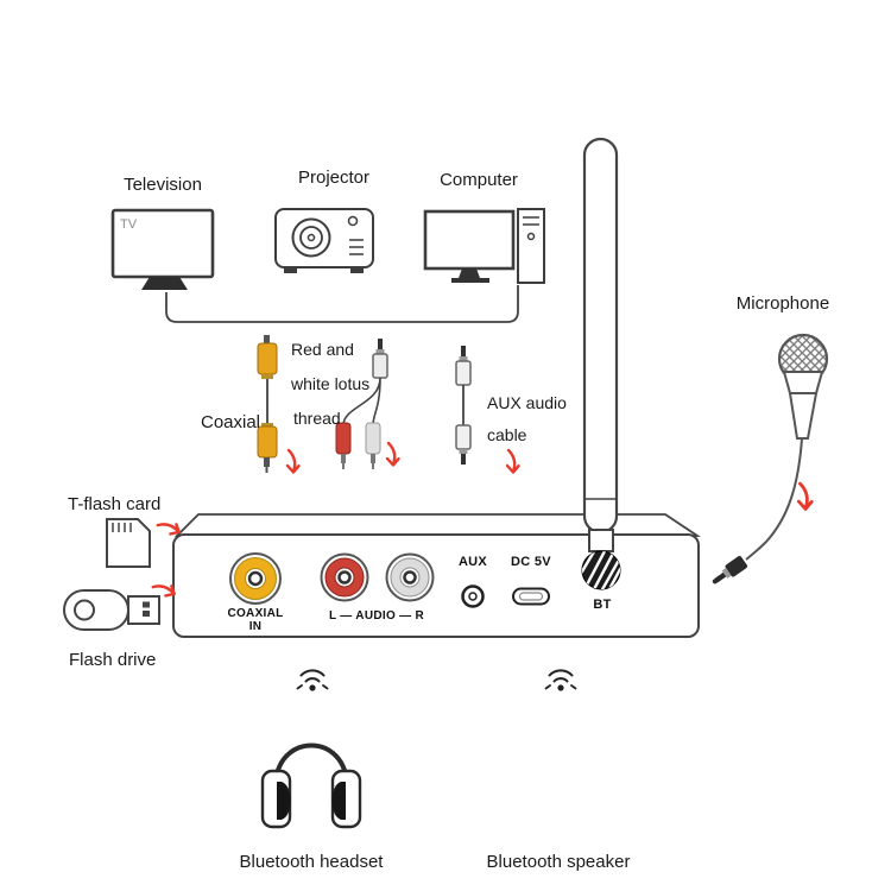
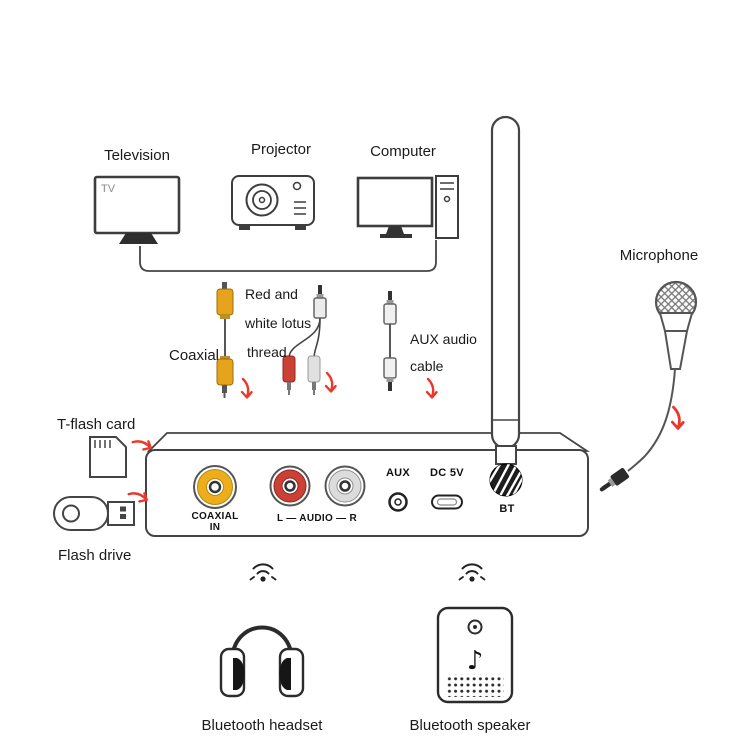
+ ♪
  TV
  Television
  Projector
  Computer
  Microphone
  Coaxial
  Red and
  white lotus
  thread
  AUX audio
  cable
  T-flash card
  Flash drive
  Bluetooth headset
  Bluetooth speaker
  COAXIAL
  IN
  L — AUDIO — R
  AUX
  DC 5V
  BT
